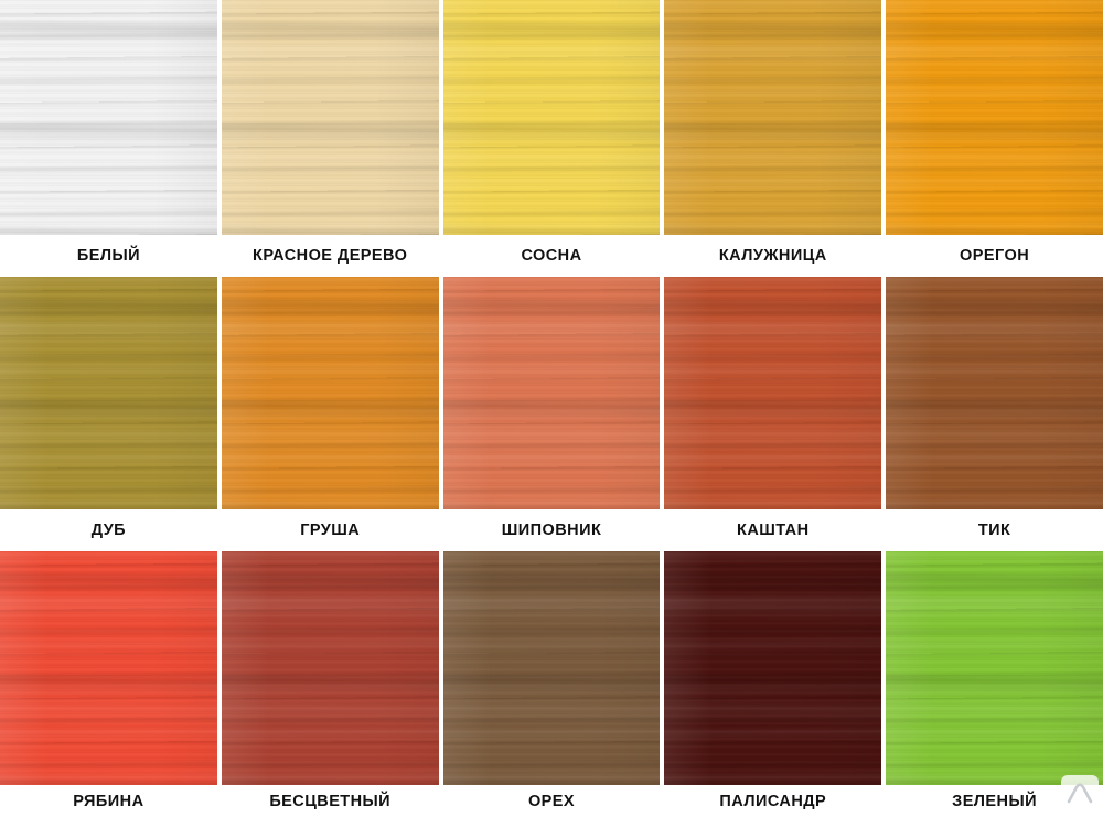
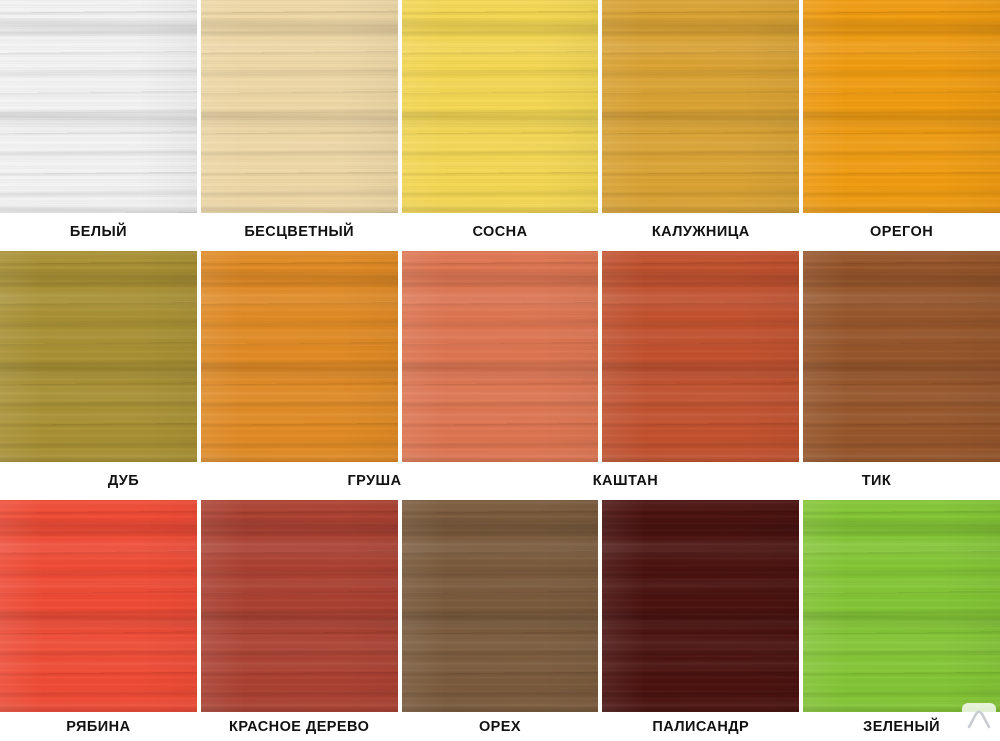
  БЕЛЫЙ
- КРАСНОЕ ДЕРЕВО
+ БЕСЦВЕТНЫЙ
  СОСНА
  КАЛУЖНИЦА
  ОРЕГОН
  ДУБ
  ГРУША
- ШИПОВНИК
  КАШТАН
  ТИК
  РЯБИНА
- БЕСЦВЕТНЫЙ
+ КРАСНОЕ ДЕРЕВО
  ОРЕХ
  ПАЛИСАНДР
  ЗЕЛЕНЫЙ
